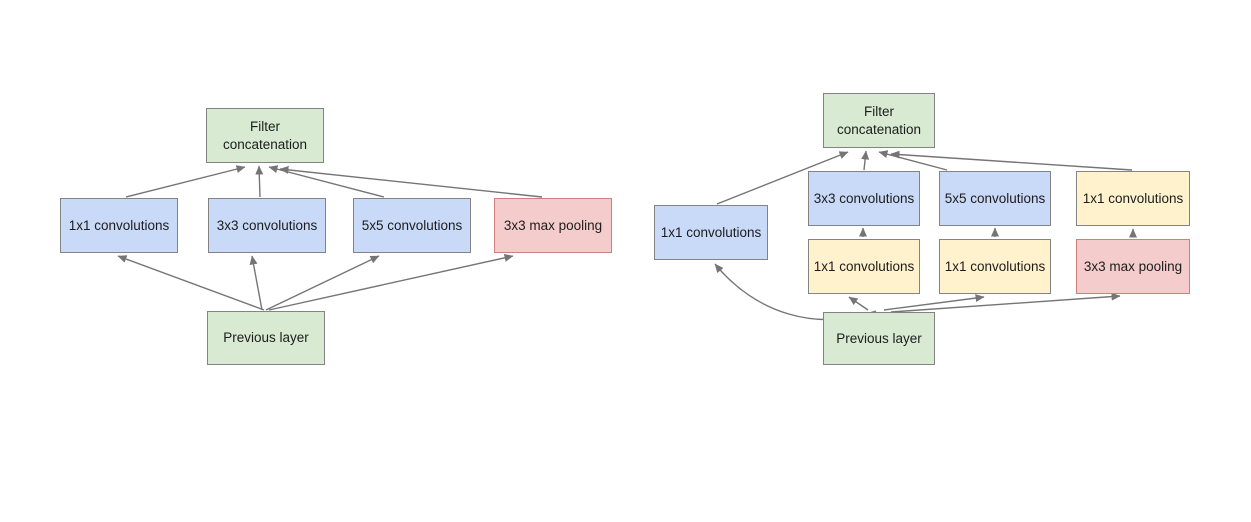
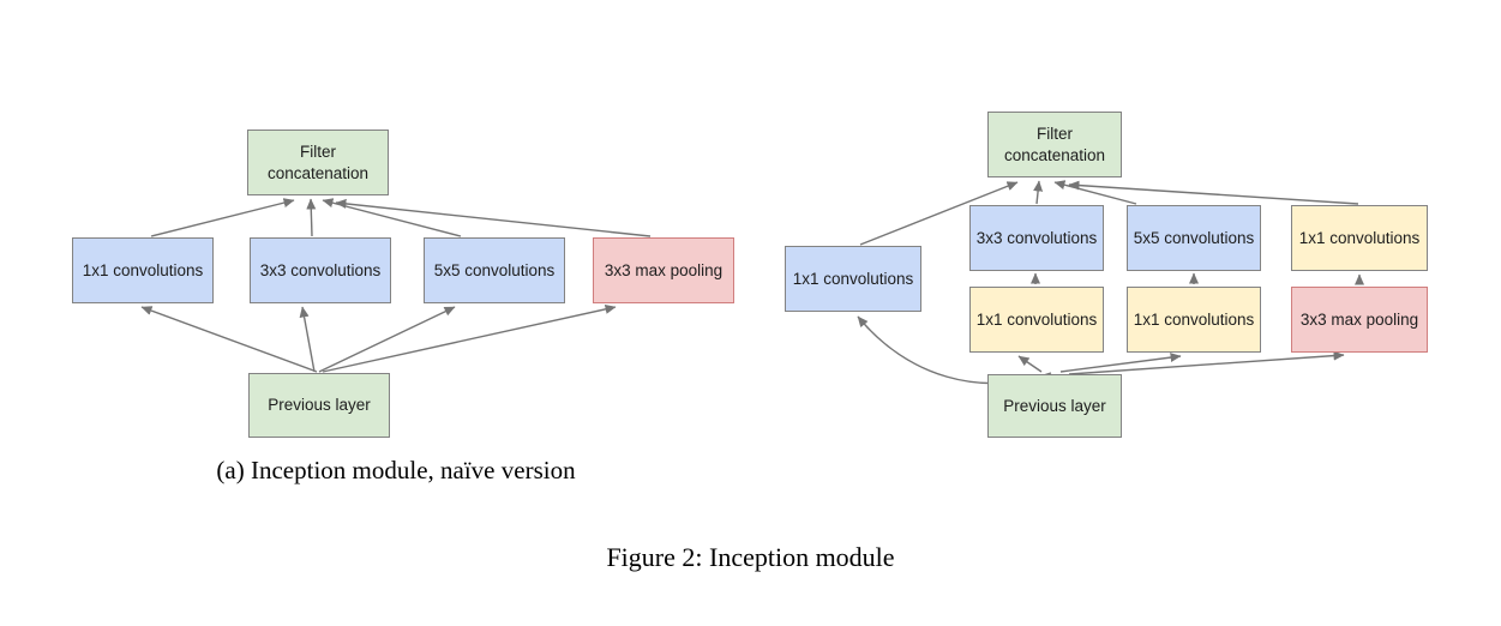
  Filter concatenation
  1x1 convolutions
  3x3 convolutions
  5x5 convolutions
  3x3 max pooling
  Previous layer
  Filter concatenation
  1x1 convolutions
  3x3 convolutions
  5x5 convolutions
  1x1 convolutions
  1x1 convolutions
  1x1 convolutions
  3x3 max pooling
  Previous layer
+ (a) Inception module, naïve version
+ Figure 2: Inception module
